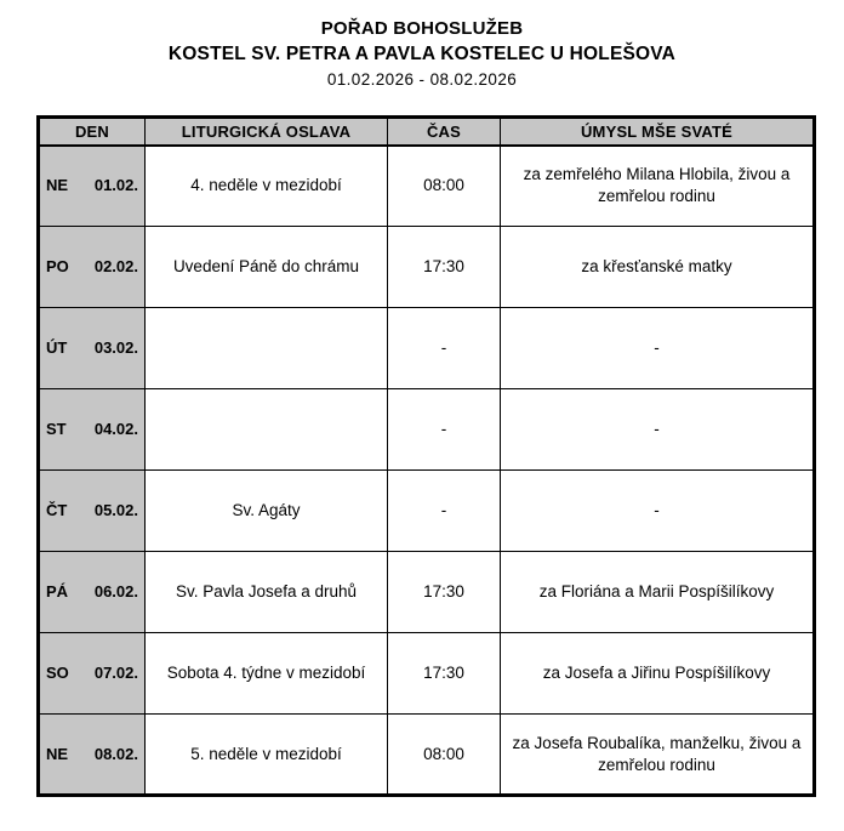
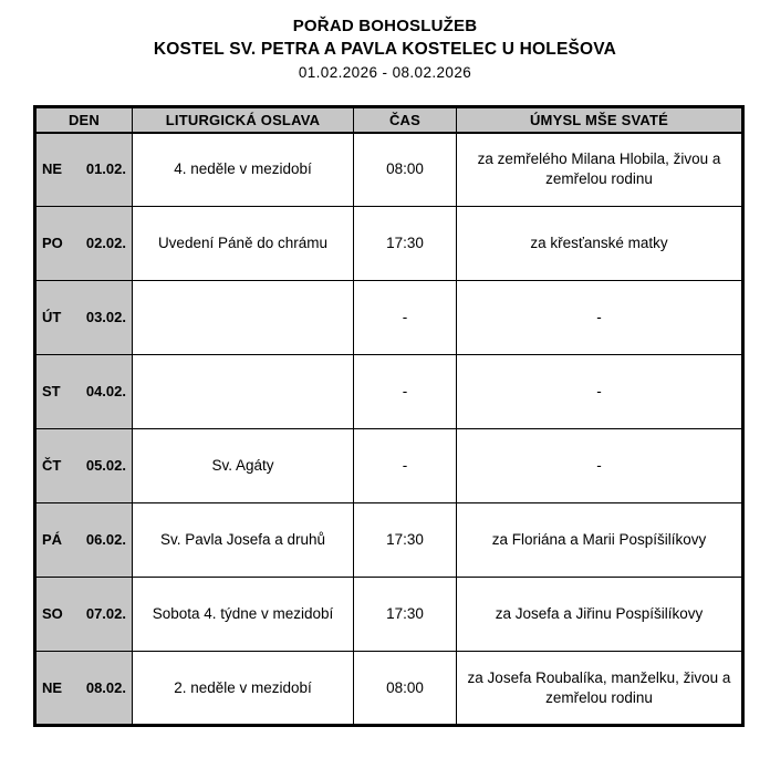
  POŘAD BOHOSLUŽEB
  KOSTEL SV. PETRA A PAVLA KOSTELEC U HOLEŠOVA
  01.02.2026 - 08.02.2026
  DEN	LITURGICKÁ OSLAVA	ČAS	ÚMYSL MŠE SVATÉ
  NE 01.02.	4. neděle v mezidobí	08:00	za zemřelého Milana Hlobila, živou a zemřelou rodinu
  PO 02.02.	Uvedení Páně do chrámu	17:30	za křesťanské matky
  ÚT 03.02.		-	-
  ST 04.02.		-	-
  ČT 05.02.	Sv. Agáty	-	-
  PÁ 06.02.	Sv. Pavla Josefa a druhů	17:30	za Floriána a Marii Pospíšilíkovy
  SO 07.02.	Sobota 4. týdne v mezidobí	17:30	za Josefa a Jiřinu Pospíšilíkovy
- NE 08.02.	5. neděle v mezidobí	08:00	za Josefa Roubalíka, manželku, živou a zemřelou rodinu
+ NE 08.02.	2. neděle v mezidobí	08:00	za Josefa Roubalíka, manželku, živou a zemřelou rodinu
